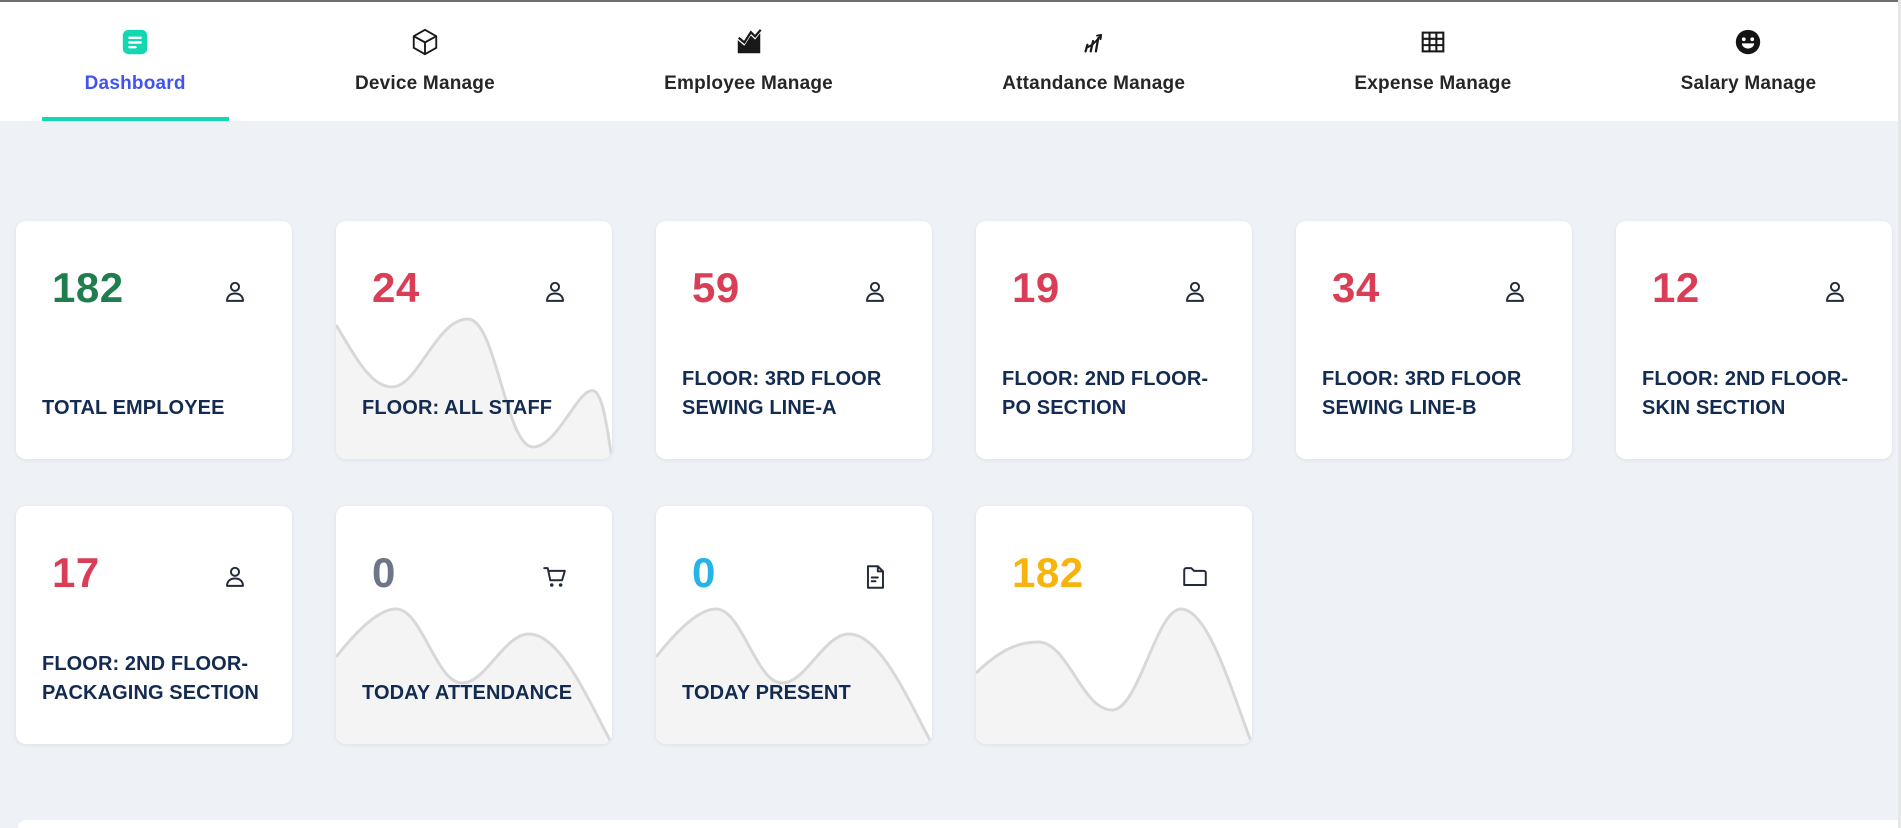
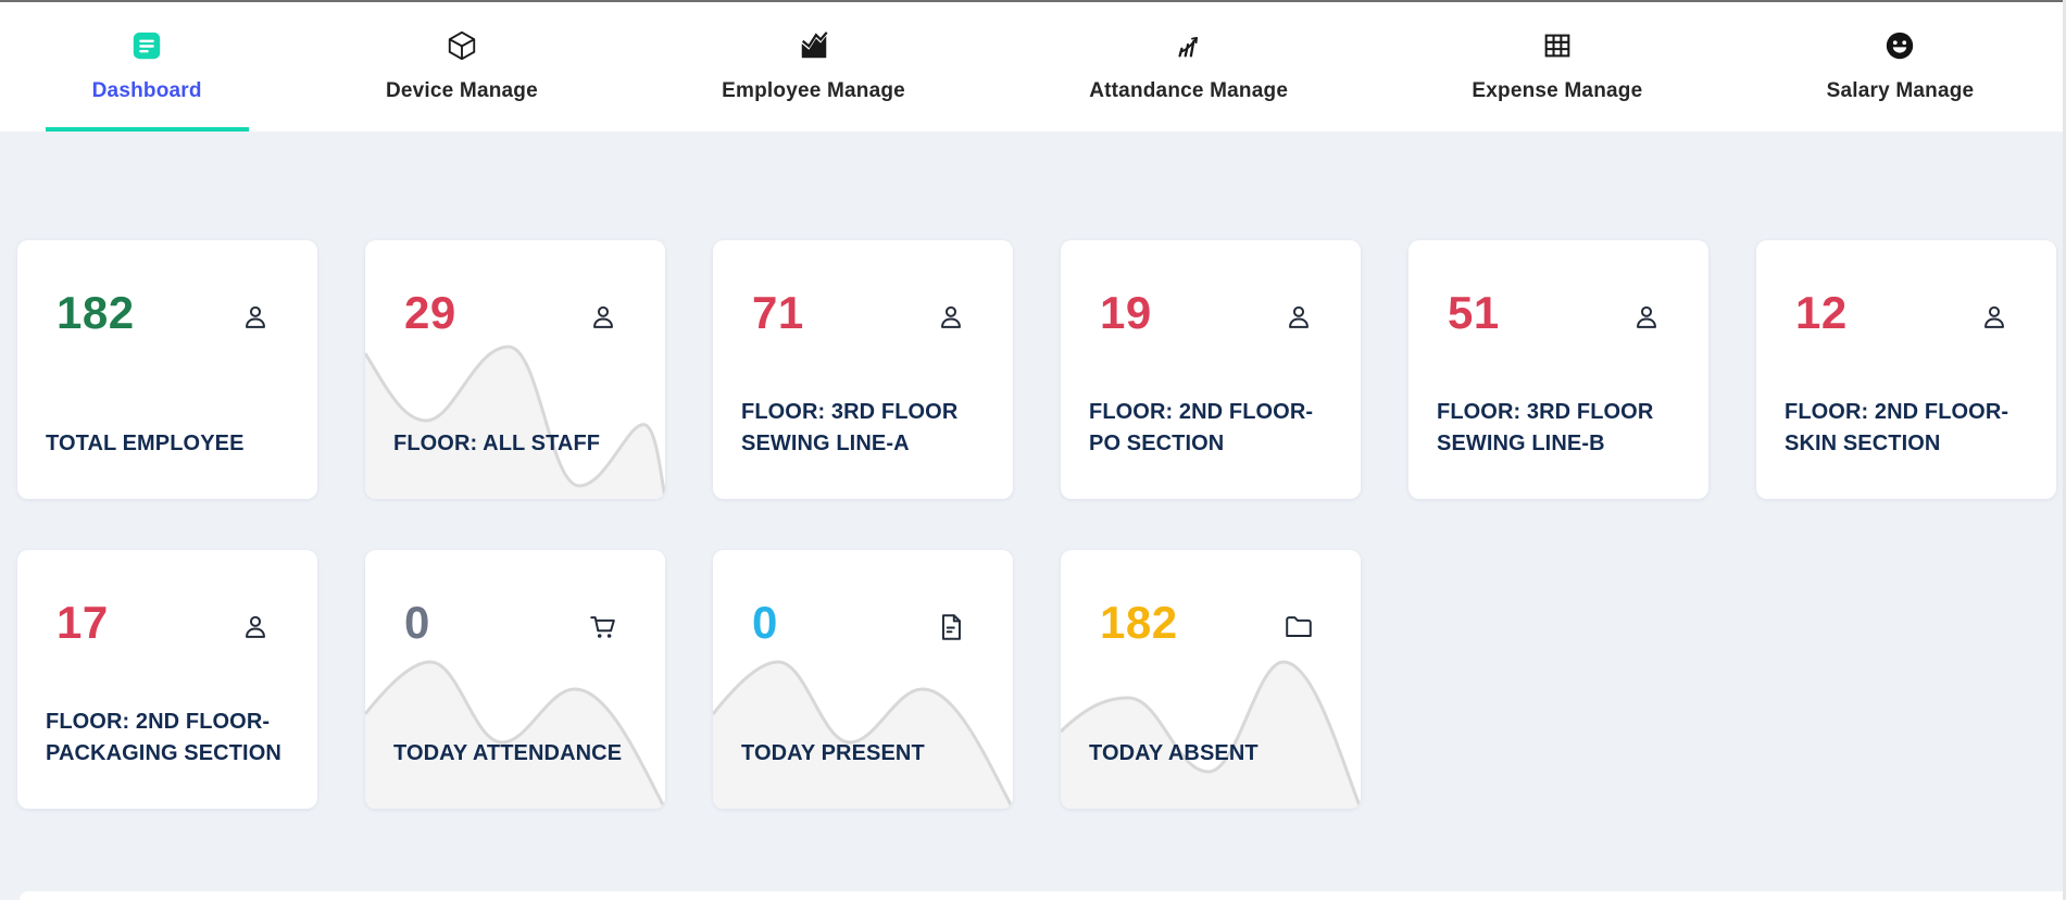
  Dashboard
  Device Manage
  Employee Manage
  Attandance Manage
  Expense Manage
  Salary Manage
  182
  TOTAL EMPLOYEE
- 24
+ 29
  FLOOR: ALL STAFF
- 59
+ 71
  FLOOR: 3RD FLOOR SEWING LINE-A
  19
  FLOOR: 2ND FLOOR-PO SECTION
- 34
+ 51
  FLOOR: 3RD FLOOR SEWING LINE-B
  12
  FLOOR: 2ND FLOOR-SKIN SECTION
  17
  FLOOR: 2ND FLOOR-PACKAGING SECTION
  0
  TODAY ATTENDANCE
  0
  TODAY PRESENT
  182
+ TODAY ABSENT
